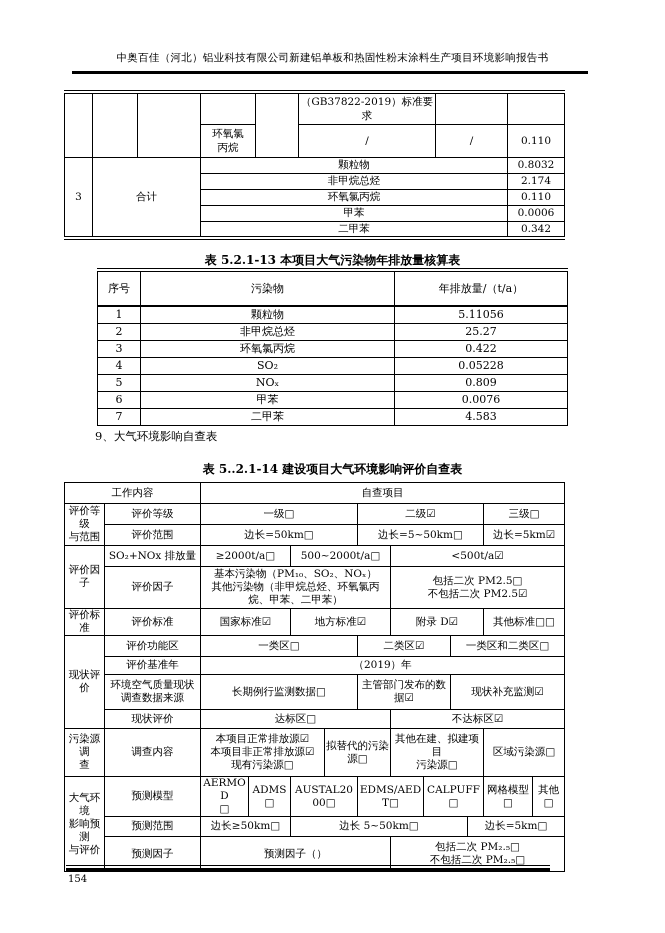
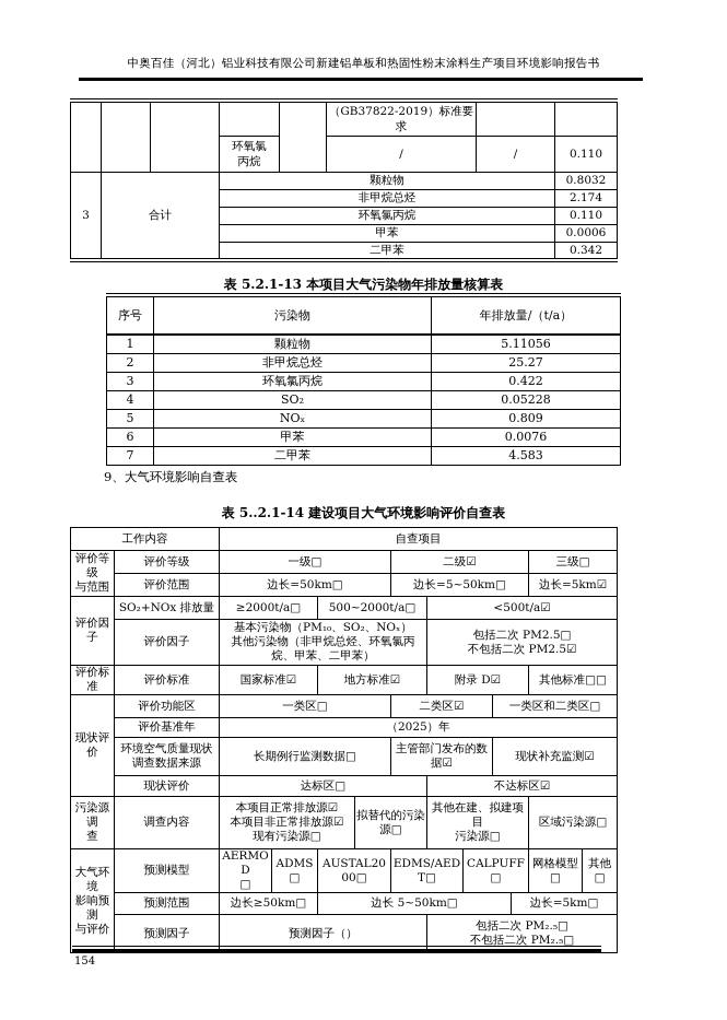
  中奥百佳（河北）铝业科技有限公司新建铝单板和热固性粉末涂料生产项目环境影响报告书
  					（GB37822-2019）标准要 求
  环氧氯 丙烷	/	/	0.110
  3	合计	颗粒物	0.8032
  非甲烷总烃	2.174
  环氧氯丙烷	0.110
  甲苯	0.0006
  二甲苯	0.342
  表 5.2.1-13 本项目大气污染物年排放量核算表
  序号	污染物	年排放量/（t/a）
  1	颗粒物	5.11056
  2	非甲烷总烃	25.27
  3	环氧氯丙烷	0.422
  4	SO₂	0.05228
  5	NOₓ	0.809
  6	甲苯	0.0076
  7	二甲苯	4.583
  9、大气环境影响自查表
  表 5..2.1-14 建设项目大气环境影响评价自查表
  工作内容	自查项目
  评价等级 与范围	评价等级	一级□	二级☑	三级□
  评价范围	边长=50km□	边长=5~50km□	边长=5km☑
  评价因子	SO₂+NOx 排放量	≥2000t/a□	500~2000t/a□	<500t/a☑
  评价因子	基本污染物（PM₁₀、SO₂、NOₓ） 其他污染物（非甲烷总烃、环氧氯丙烷、甲苯、二甲苯）	包括二次 PM2.5□ 不包括二次 PM2.5☑
  评价标准	评价标准	国家标准☑	地方标准☑	附录 D☑	其他标准□□
  现状评价	评价功能区	一类区□	二类区☑	一类区和二类区□
- 评价基准年	（2019）年
+ 评价基准年	（2025）年
  环境空气质量现状 调查数据来源	长期例行监测数据□	主管部门发布的数 据☑	现状补充监测☑
  现状评价	达标区□	不达标区☑
  污染源调 查	调查内容	本项目正常排放源☑ 本项目非正常排放源☑ 现有污染源□	拟替代的污染 源□	其他在建、拟建项目 污染源□	区域污染源□
  大气环境 影响预测 与评价	预测模型	AERMOD □	ADMS□	AUSTAL2000□	EDMS/AEDT□	CALPUFF □	网格模型 □	其他□
  预测范围	边长≥50km□	边长 5~50km□	边长=5km□
  预测因子	预测因子（）	包括二次 PM₂.₅□ 不包括二次 PM₂.₅□
  154
